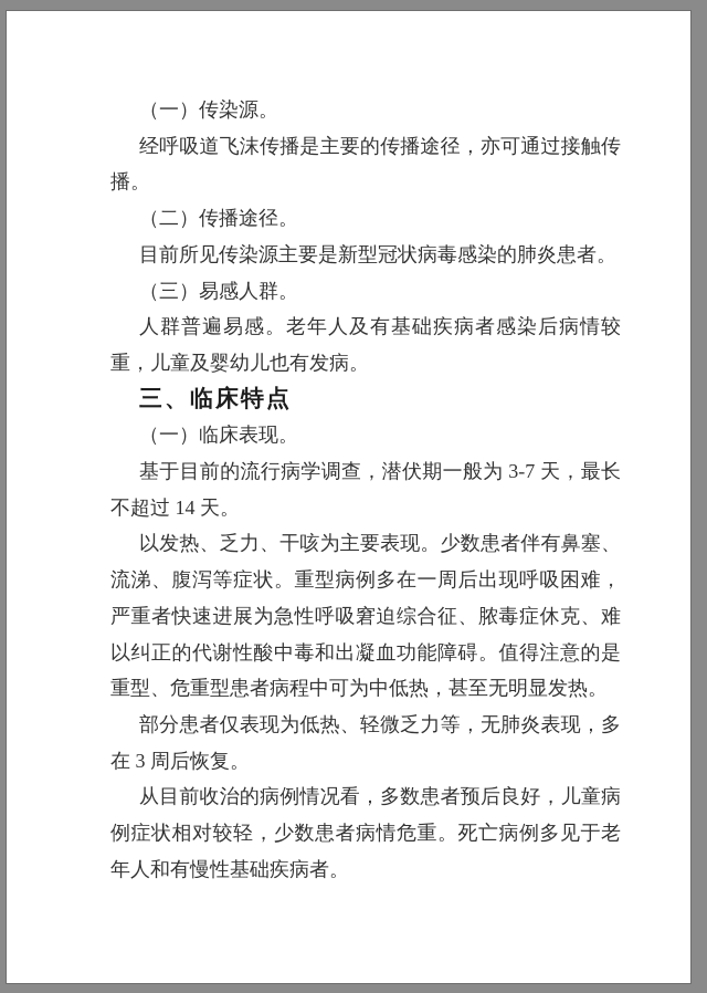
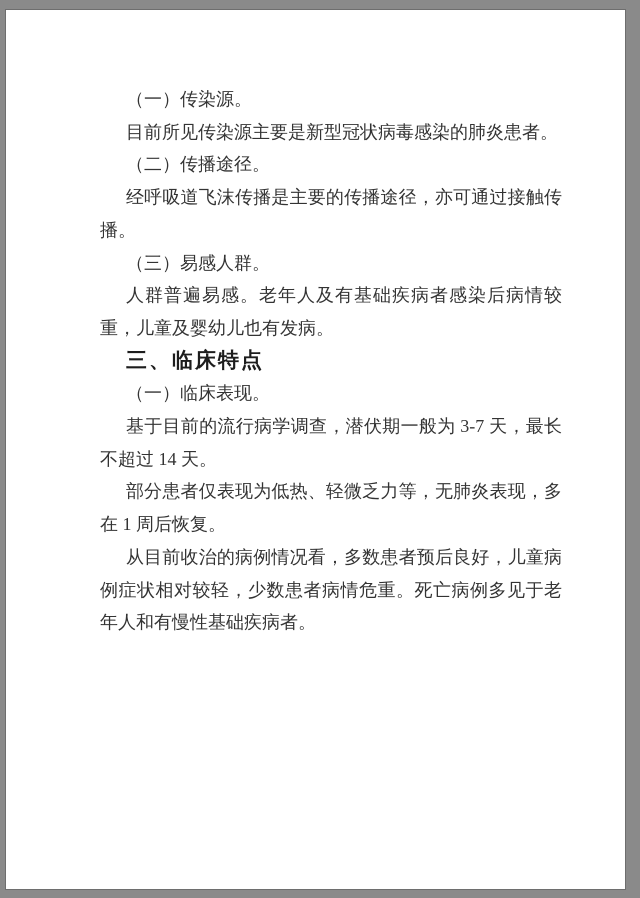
  （一）传染源。
- 经呼吸道飞沫传播是主要的传播途径，亦可通过接触传播。
+ 目前所见传染源主要是新型冠状病毒感染的肺炎患者。
  （二）传播途径。
- 目前所见传染源主要是新型冠状病毒感染的肺炎患者。
+ 经呼吸道飞沫传播是主要的传播途径，亦可通过接触传播。
  （三）易感人群。
  人群普遍易感。老年人及有基础疾病者感染后病情较重，儿童及婴幼儿也有发病。
  三、临床特点
  （一）临床表现。
  基于目前的流行病学调查，潜伏期一般为 3-7 天，最长不超过 14 天。
- 以发热、乏力、干咳为主要表现。少数患者伴有鼻塞、流涕、腹泻等症状。重型病例多在一周后出现呼吸困难，严重者快速进展为急性呼吸窘迫综合征、脓毒症休克、难以纠正的代谢性酸中毒和出凝血功能障碍。值得注意的是重型、危重型患者病程中可为中低热，甚至无明显发热。
- 部分患者仅表现为低热、轻微乏力等，无肺炎表现，多在 3 周后恢复。
+ 部分患者仅表现为低热、轻微乏力等，无肺炎表现，多在 1 周后恢复。
  从目前收治的病例情况看，多数患者预后良好，儿童病例症状相对较轻，少数患者病情危重。死亡病例多见于老年人和有慢性基础疾病者。
